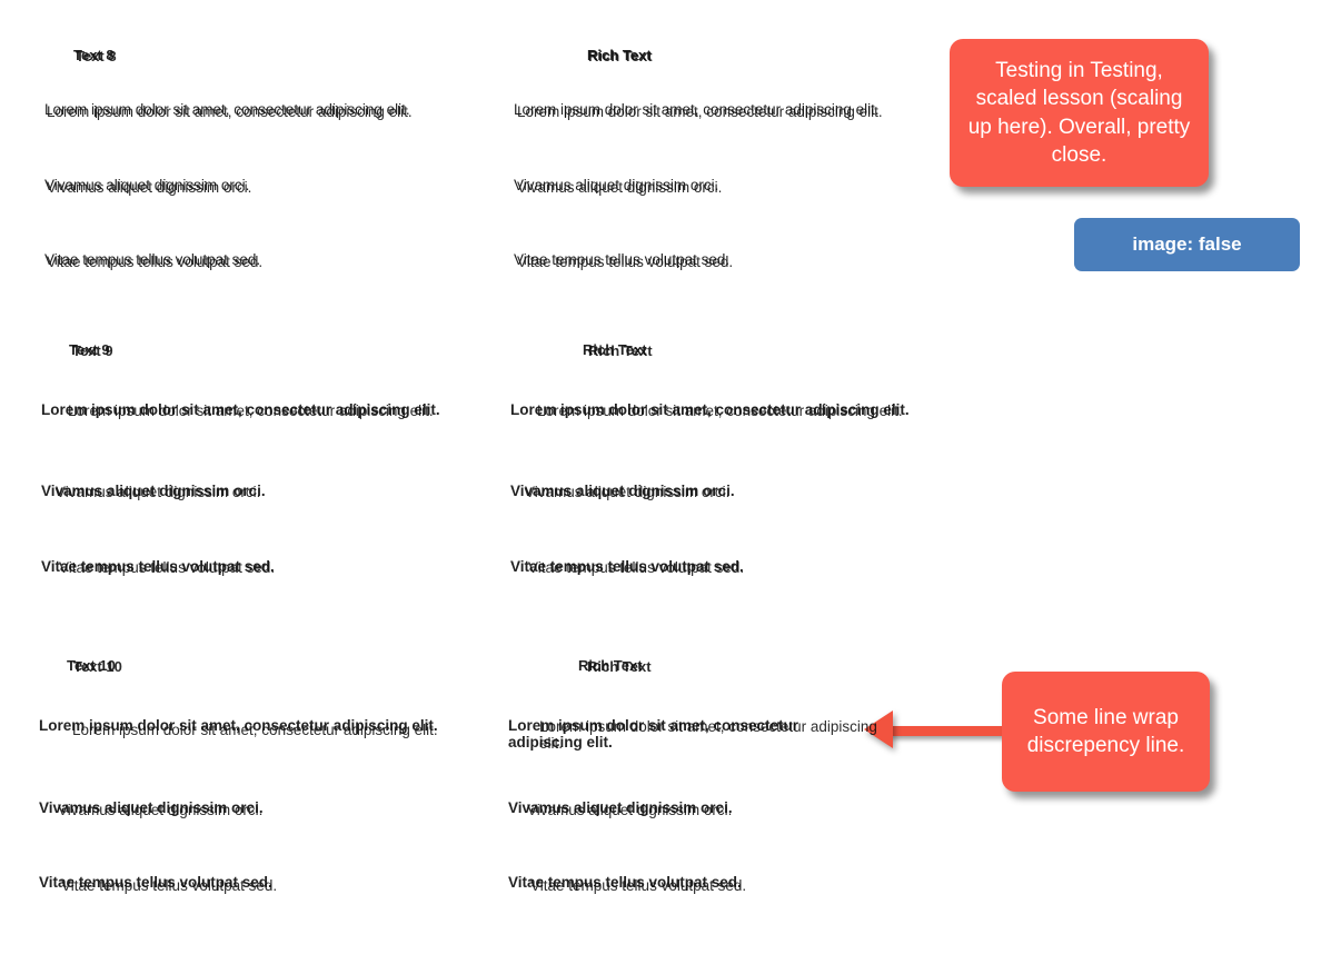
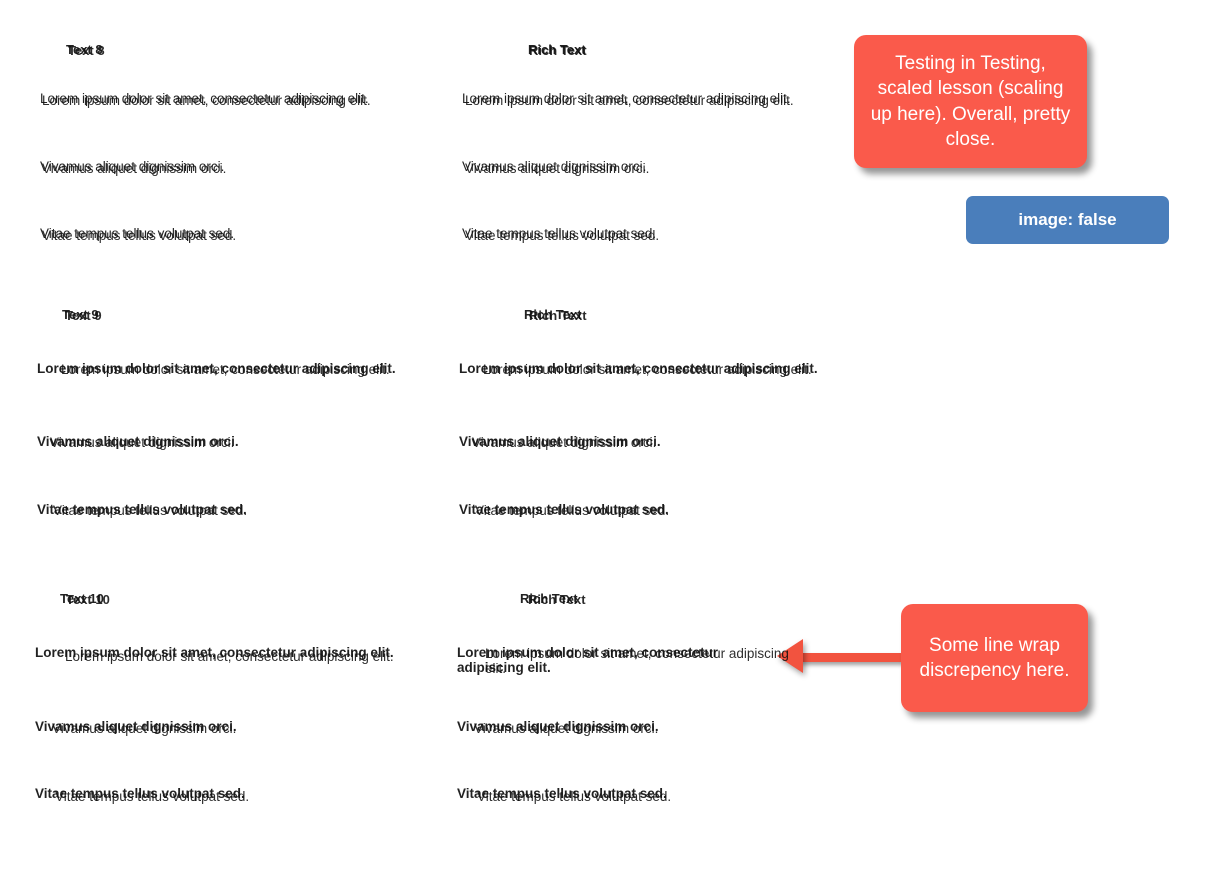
  Text 8
  Rich Text
  Lorem ipsum dolor sit amet, consectetur adipiscing elit.
  Vivamus aliquet dignissim orci.
  Vitae tempus tellus volutpat sed.
  Lorem ipsum dolor sit amet, consectetur adipiscing elit.
  Vivamus aliquet dignissim orci.
  Vitae tempus tellus volutpat sed.
  Text 9
  Rich Text
  Rich Text
  Lorem ipsum dolor sit amet, consectetur adipiscing elit.
  Lorem ipsum dolor sit amet, consectetur adipiscing elit.
  Vivamus aliquet dignissim orci.
  Vivamus aliquet dignissim orci.
  Vitae tempus tellus volutpat sed.
  Vitae tempus tellus volutpat sed.
  Lorem ipsum dolor sit amet, consectetur adipiscing elit.
  Lorem ipsum dolor sit amet, consectetur adipiscing elit.
  Vivamus aliquet dignissim orci.
  Vivamus aliquet dignissim orci.
  Vitae tempus tellus volutpat sed.
  Vitae tempus tellus volutpat sed.
  Text 10
  Text 10
  Rich Text
  Rich Text
  Lorem ipsum dolor sit amet, consectetur adipiscing elit.
  Lorem ipsum dolor sit amet, consectetur adipiscing elit.
  Vivamus aliquet dignissim orci.
  Vivamus aliquet dignissim orci.
  Vitae tempus tellus volutpat sed.
  Vitae tempus tellus volutpat sed.
  Lorem ipsum dolor sit amet, consectetur adipiscing elit.
  Lorem ipsum dolor sit amet, consectetur adipiscing elit.
  Vivamus aliquet dignissim orci.
  Vivamus aliquet dignissim orci.
  Vitae tempus tellus volutpat sed.
  Vitae tempus tellus volutpat sed.
  Testing in Testing, scaled lesson (scaling up here). Overall, pretty close.
  image: false
- Some line wrap discrepency line.
+ Some line wrap discrepency here.
